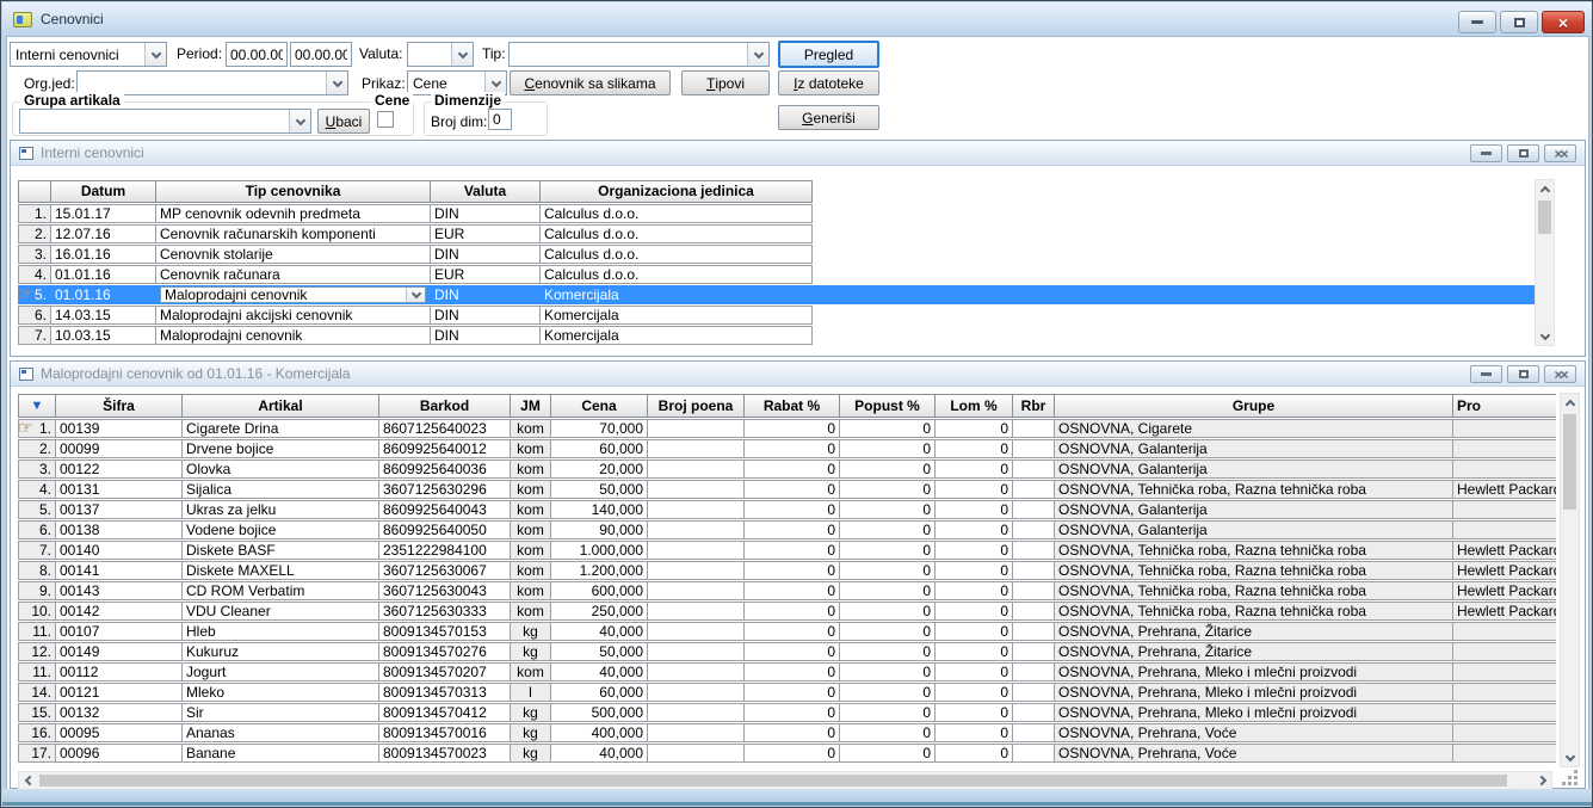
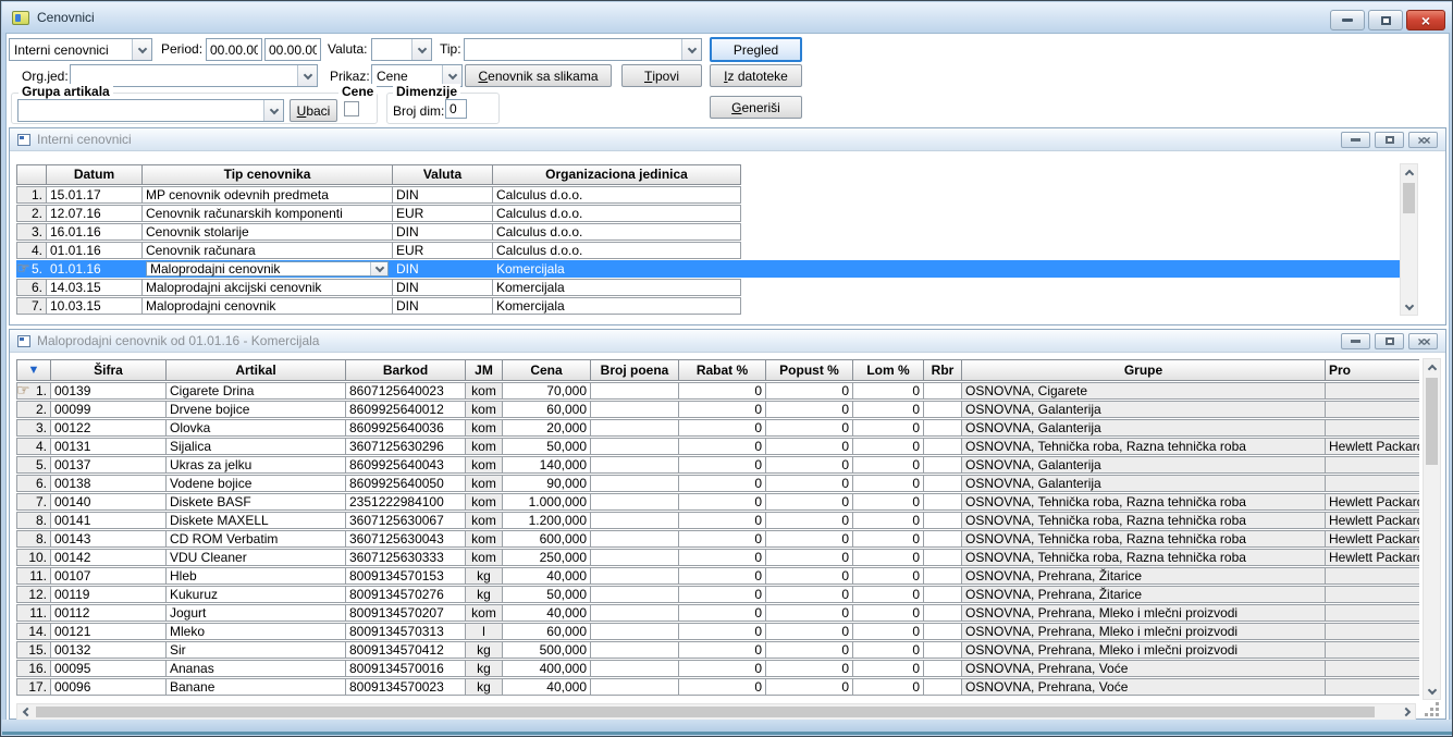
  Cenovnici
  ×
  Interni cenovnici
  Period:
  00.00.00
  00.00.00
  Valuta:
  Tip:
  Pregled
  Org.jed:
  Prikaz:
  Cene
  C
  enovnik sa slikama
  T
  ipovi
  I
  z datoteke
  Grupa artikala
  Cene
  U
  baci
  Dimenzije
  Broj dim:
  0
  G
  eneriši
  Interni cenovnici
  ××
  	Datum	Tip cenovnika	Valuta	Organizaciona jedinica
  1.	15.01.17	MP cenovnik odevnih predmeta	DIN	Calculus d.o.o.
  2.	12.07.16	Cenovnik računarskih komponenti	EUR	Calculus d.o.o.
  3.	16.01.16	Cenovnik stolarije	DIN	Calculus d.o.o.
  4.	01.01.16	Cenovnik računara	EUR	Calculus d.o.o.
  ☞5.	01.01.16	Maloprodajni cenovnik	DIN	Komercijala
  6.	14.03.15	Maloprodajni akcijski cenovnik	DIN	Komercijala
  7.	10.03.15	Maloprodajni cenovnik	DIN	Komercijala
  Maloprodajni cenovnik od 01.01.16 - Komercijala
  ××
  ▼	Šifra	Artikal	Barkod	JM	Cena	Broj poena	Rabat %	Popust %	Lom %	Rbr	Grupe	Pro
  ☞ 1.	00139	Cigarete Drina	8607125640023	kom	70,000		0	0	0		OSNOVNA, Cigarete
  2.	00099	Drvene bojice	8609925640012	kom	60,000		0	0	0		OSNOVNA, Galanterija
  3.	00122	Olovka	8609925640036	kom	20,000		0	0	0		OSNOVNA, Galanterija
  4.	00131	Sijalica	3607125630296	kom	50,000		0	0	0		OSNOVNA, Tehnička roba, Razna tehnička roba	Hewlett Packar
  5.	00137	Ukras za jelku	8609925640043	kom	140,000		0	0	0		OSNOVNA, Galanterija
  6.	00138	Vodene bojice	8609925640050	kom	90,000		0	0	0		OSNOVNA, Galanterija
  7.	00140	Diskete BASF	2351222984100	kom	1.000,000		0	0	0		OSNOVNA, Tehnička roba, Razna tehnička roba	Hewlett Packar
  8.	00141	Diskete MAXELL	3607125630067	kom	1.200,000		0	0	0		OSNOVNA, Tehnička roba, Razna tehnička roba	Hewlett Packar
- 9.	00143	CD ROM Verbatim	3607125630043	kom	600,000		0	0	0		OSNOVNA, Tehnička roba, Razna tehnička roba	Hewlett Packar
+ 8.	00143	CD ROM Verbatim	3607125630043	kom	600,000		0	0	0		OSNOVNA, Tehnička roba, Razna tehnička roba	Hewlett Packar
  10.	00142	VDU Cleaner	3607125630333	kom	250,000		0	0	0		OSNOVNA, Tehnička roba, Razna tehnička roba	Hewlett Packar
  11.	00107	Hleb	8009134570153	kg	40,000		0	0	0		OSNOVNA, Prehrana, Žitarice
- 12.	00149	Kukuruz	8009134570276	kg	50,000		0	0	0		OSNOVNA, Prehrana, Žitarice
+ 12.	00119	Kukuruz	8009134570276	kg	50,000		0	0	0		OSNOVNA, Prehrana, Žitarice
  11.	00112	Jogurt	8009134570207	kom	40,000		0	0	0		OSNOVNA, Prehrana, Mleko i mlečni proizvodi
  14.	00121	Mleko	8009134570313	l	60,000		0	0	0		OSNOVNA, Prehrana, Mleko i mlečni proizvodi
  15.	00132	Sir	8009134570412	kg	500,000		0	0	0		OSNOVNA, Prehrana, Mleko i mlečni proizvodi
  16.	00095	Ananas	8009134570016	kg	400,000		0	0	0		OSNOVNA, Prehrana, Voće
  17.	00096	Banane	8009134570023	kg	40,000		0	0	0		OSNOVNA, Prehrana, Voće
